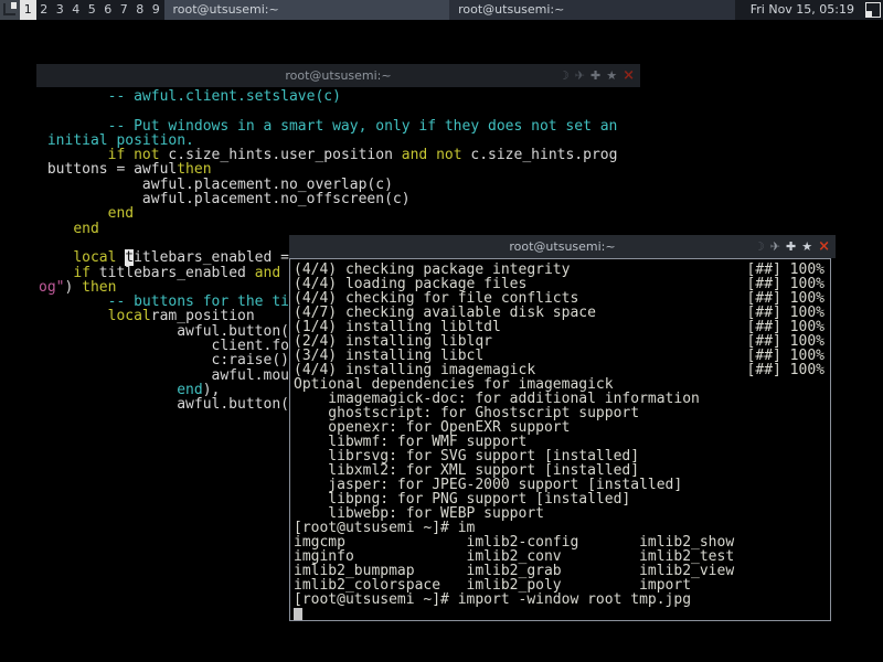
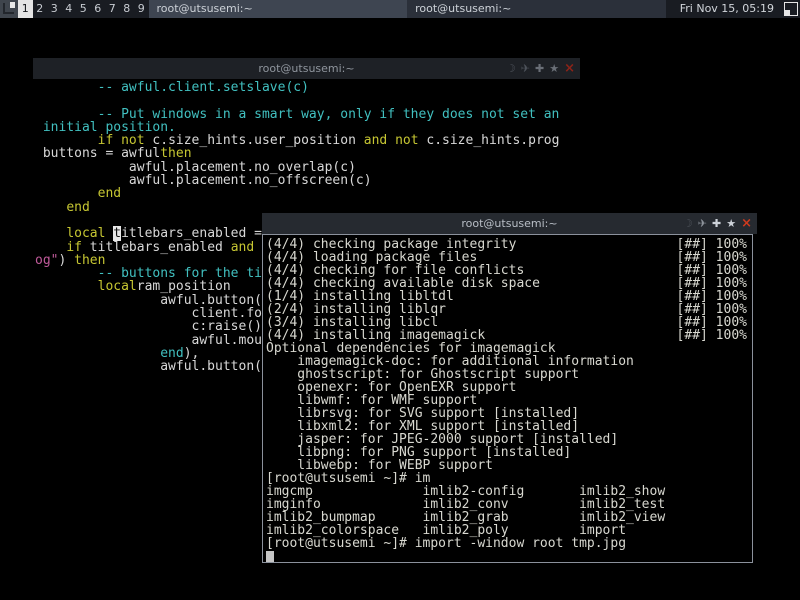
  1
  2
  3
  4
  5
  6
  7
  8
  9
  root@utsusemi:~
  root@utsusemi:~
  Fri Nov 15, 05:19
  root@utsusemi:~
  ☽
  ✈
  ✚
  ★
  ×
  -- awful.client.setslave(c)
  -- Put windows in a smart way, only if they does not set an
  initial position.
  if not c.size_hints.user_position and not c.size_hints.prog
  buttons = awfulthen
  awful.placement.no_overlap(c)
  awful.placement.no_offscreen(c)
  end
  end
  local titlebars_enabled =
  if titlebars_enabled and
  og") then
  -- buttons for the ti
  localram_position
  awful.button(
  client.fo
  c:raise()
  awful.mou
  end),
  awful.button(
  root@utsusemi:~
  ☽
  ✈
  ✚
  ★
  ×
  (4/4) checking package integrity
  [##] 100%
  (4/4) loading package files
  [##] 100%
  (4/4) checking for file conflicts
  [##] 100%
- (4/7) checking available disk space
+ (4/4) checking available disk space
  [##] 100%
  (1/4) installing libltdl
  [##] 100%
  (2/4) installing liblqr
  [##] 100%
  (3/4) installing libcl
  [##] 100%
  (4/4) installing imagemagick
  [##] 100%
  Optional dependencies for imagemagick
  imagemagick-doc: for additional information
  ghostscript: for Ghostscript support
  openexr: for OpenEXR support
  libwmf: for WMF support
  librsvg: for SVG support [installed]
  libxml2: for XML support [installed]
  jasper: for JPEG-2000 support [installed]
  libpng: for PNG support [installed]
  libwebp: for WEBP support
  [root@utsusemi ~]# im
  imgcmp imlib2-config imlib2_show
  imginfo imlib2_conv imlib2_test
  imlib2_bumpmap imlib2_grab imlib2_view
  imlib2_colorspace imlib2_poly import
  [root@utsusemi ~]# import -window root tmp.jpg
